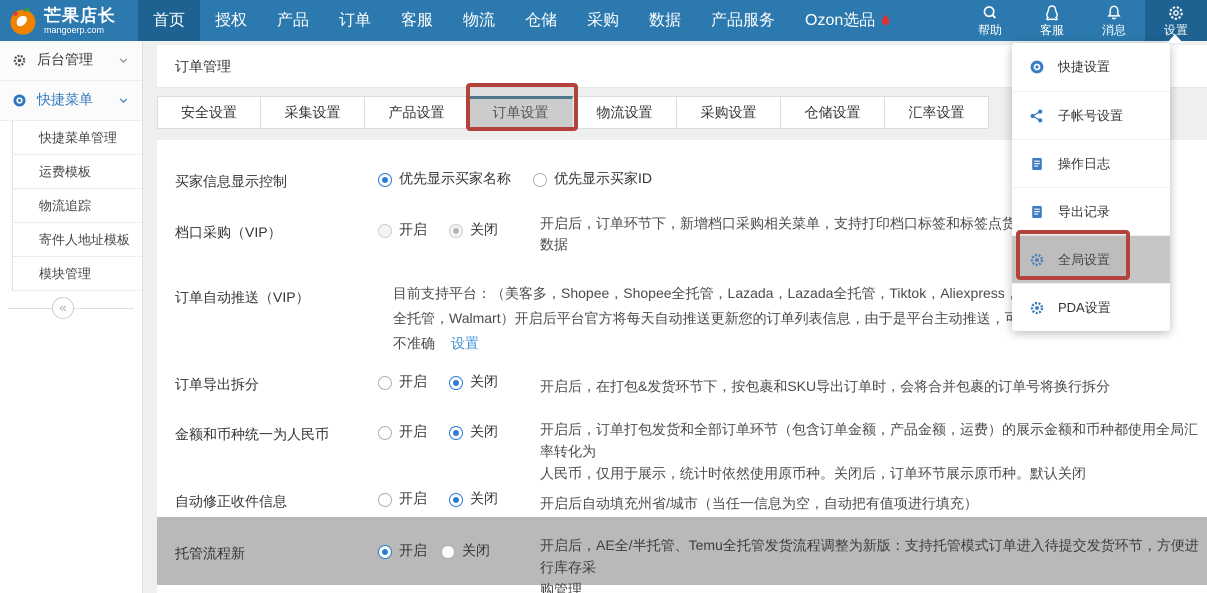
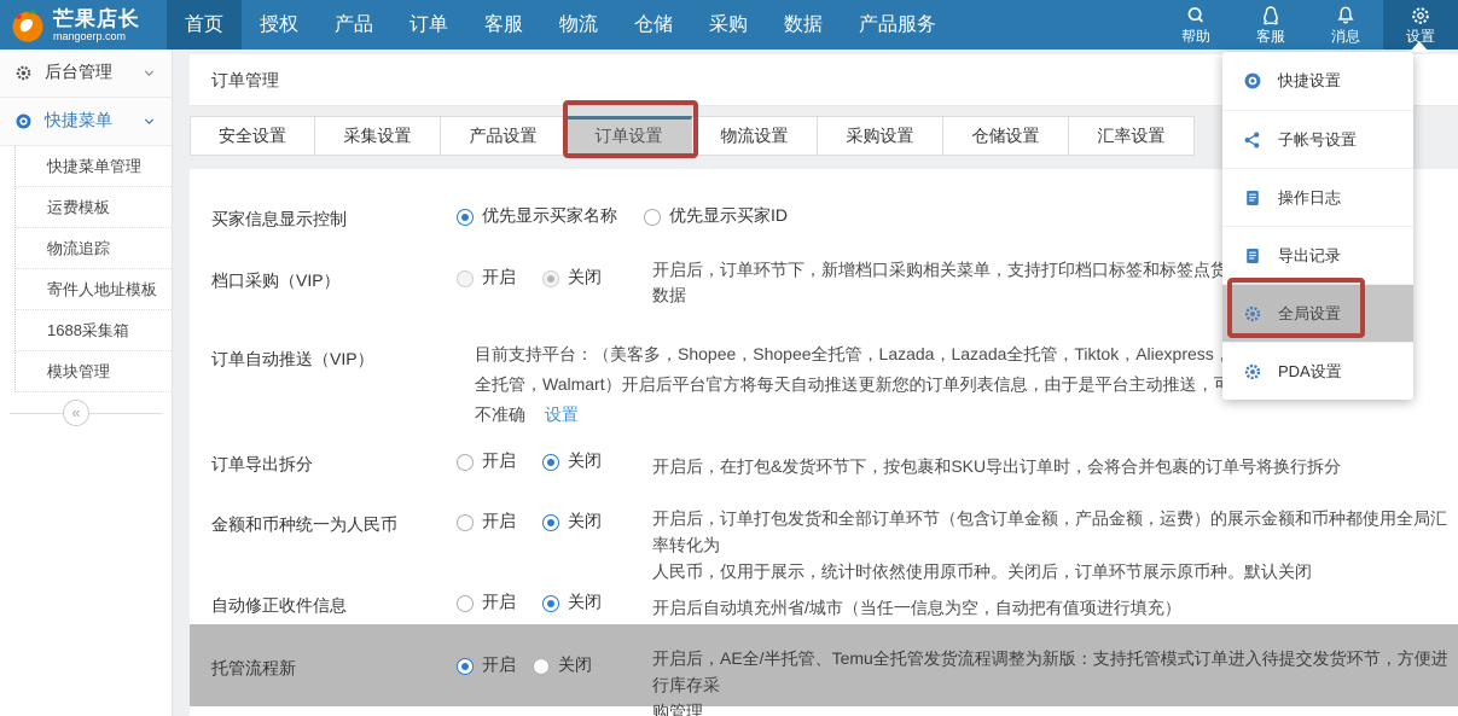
  芒果店长
  mangoerp.com
  首页
  授权
  产品
  订单
  客服
  物流
  仓储
  采购
  数据
  产品服务
- Ozon选品
  帮助
  客服
  消息
  设置
  后台管理
  快捷菜单
  快捷菜单管理
  运费模板
  物流追踪
  寄件人地址模板
+ 1688采集箱
  模块管理
  «
  订单管理
  安全设置
  采集设置
  产品设置
  订单设置
  物流设置
  采购设置
  仓储设置
  汇率设置
  买家信息显示控制
  优先显示买家名称
  优先显示买家ID
  档口采购（VIP）
  开启
  关闭
  开启后，订单环节下，新增档口采购相关菜单，支持打印档口标签和标签点货
  数据
  订单自动推送（VIP）
  目前支持平台：（美客多，Shopee，Shopee全托管，Lazada，Lazada全托管，Tiktok，Aliexpress
  全托管，Walmart）开启后平台官方将每天自动推送更新您的订单列表信息，由于是平台主动推送，
  不准确 设置
  订单导出拆分
  开启
  关闭
  开启后，在打包&发货环节下，按包裹和SKU导出订单时，会将合并包裹的订单号将换行拆分
  金额和币种统一为人民币
  开启
  关闭
  开启后，订单打包发货和全部订单环节（包含订单金额，产品金额，运费）的展示金额和币种都使用全局汇率转化为
  人民币，仅用于展示，统计时依然使用原币种。关闭后，订单环节展示原币种。默认关闭
  自动修正收件信息
  开启
  关闭
  开启后自动填充州省/城市（当任一信息为空，自动把有值项进行填充）
  托管流程新
  开启
  关闭
  开启后，AE全/半托管、Temu全托管发货流程调整为新版：支持托管模式订单进入待提交发货环节，方便进行库存采
  购管理
  快捷设置
  子帐号设置
  操作日志
  导出记录
  全局设置
  PDA设置
